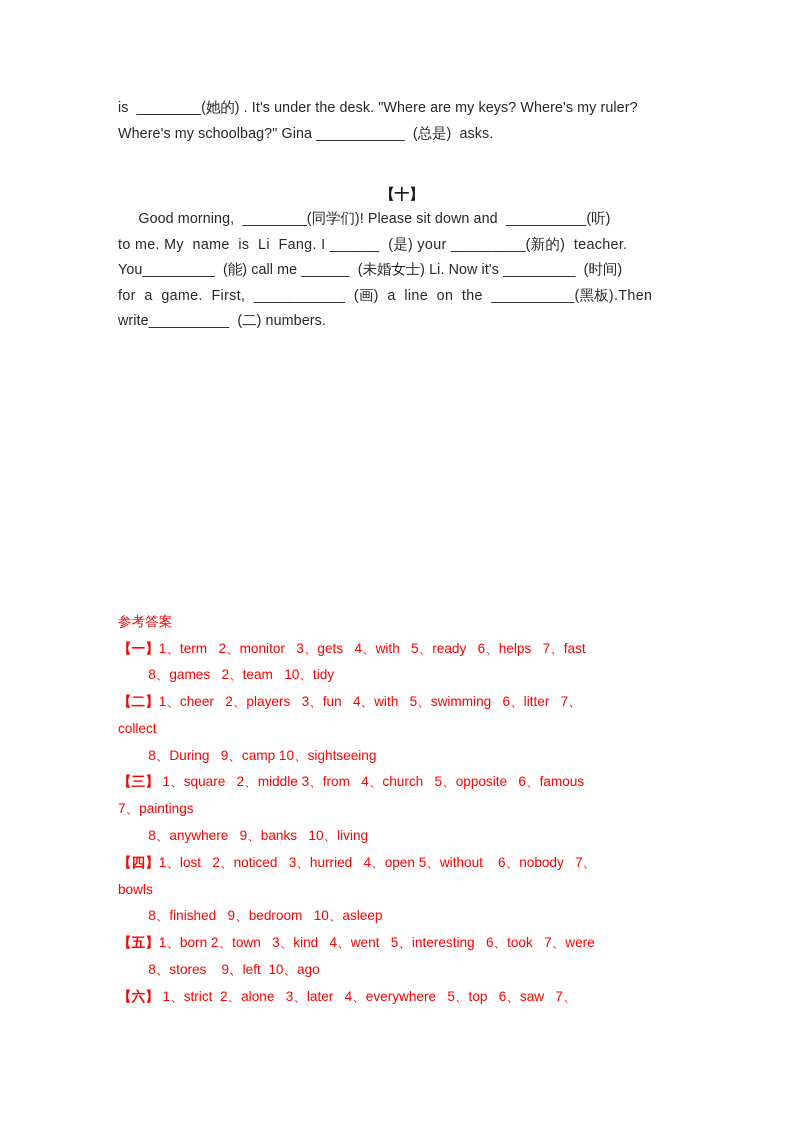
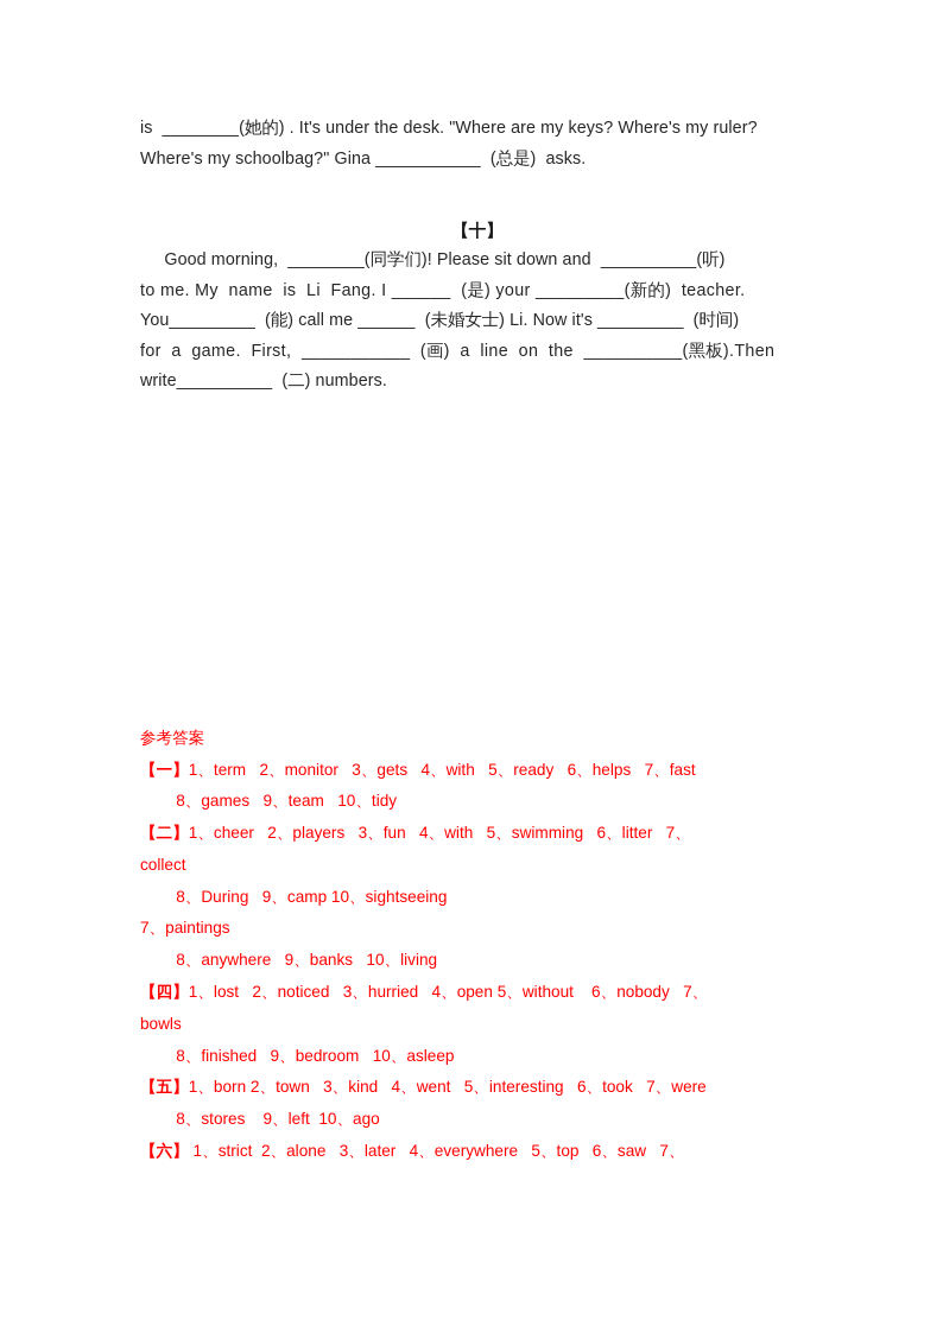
  is ________(她的) . It's under the desk. "Where are my keys? Where's my ruler?
  Where's my schoolbag?" Gina ___________ (总是) asks.
  【十】
  Good morning, ________(同学们)! Please sit down and __________(听)
  to me. My name is Li Fang. I ______ (是) your _________(新的) teacher.
  You_________ (能) call me ______ (未婚女士) Li. Now it's _________ (时间)
  for a game. First, ___________ (画) a line on the __________(黑板).Then
  write__________ (二) numbers.
  参考答案
  【一】1、term 2、monitor 3、gets 4、with 5、ready 6、helps 7、fast
- 8、games 2、team 10、tidy
+ 8、games 9、team 10、tidy
  【二】1、cheer 2、players 3、fun 4、with 5、swimming 6、litter 7、
  collect
  8、During 9、camp 10、sightseeing
- 【三】 1、square 2、middle 3、from 4、church 5、opposite 6、famous
  7、paintings
  8、anywhere 9、banks 10、living
  【四】1、lost 2、noticed 3、hurried 4、open 5、without 6、nobody 7、
  bowls
  8、finished 9、bedroom 10、asleep
  【五】1、born 2、town 3、kind 4、went 5、interesting 6、took 7、were
  8、stores 9、left 10、ago
  【六】 1、strict 2、alone 3、later 4、everywhere 5、top 6、saw 7、
